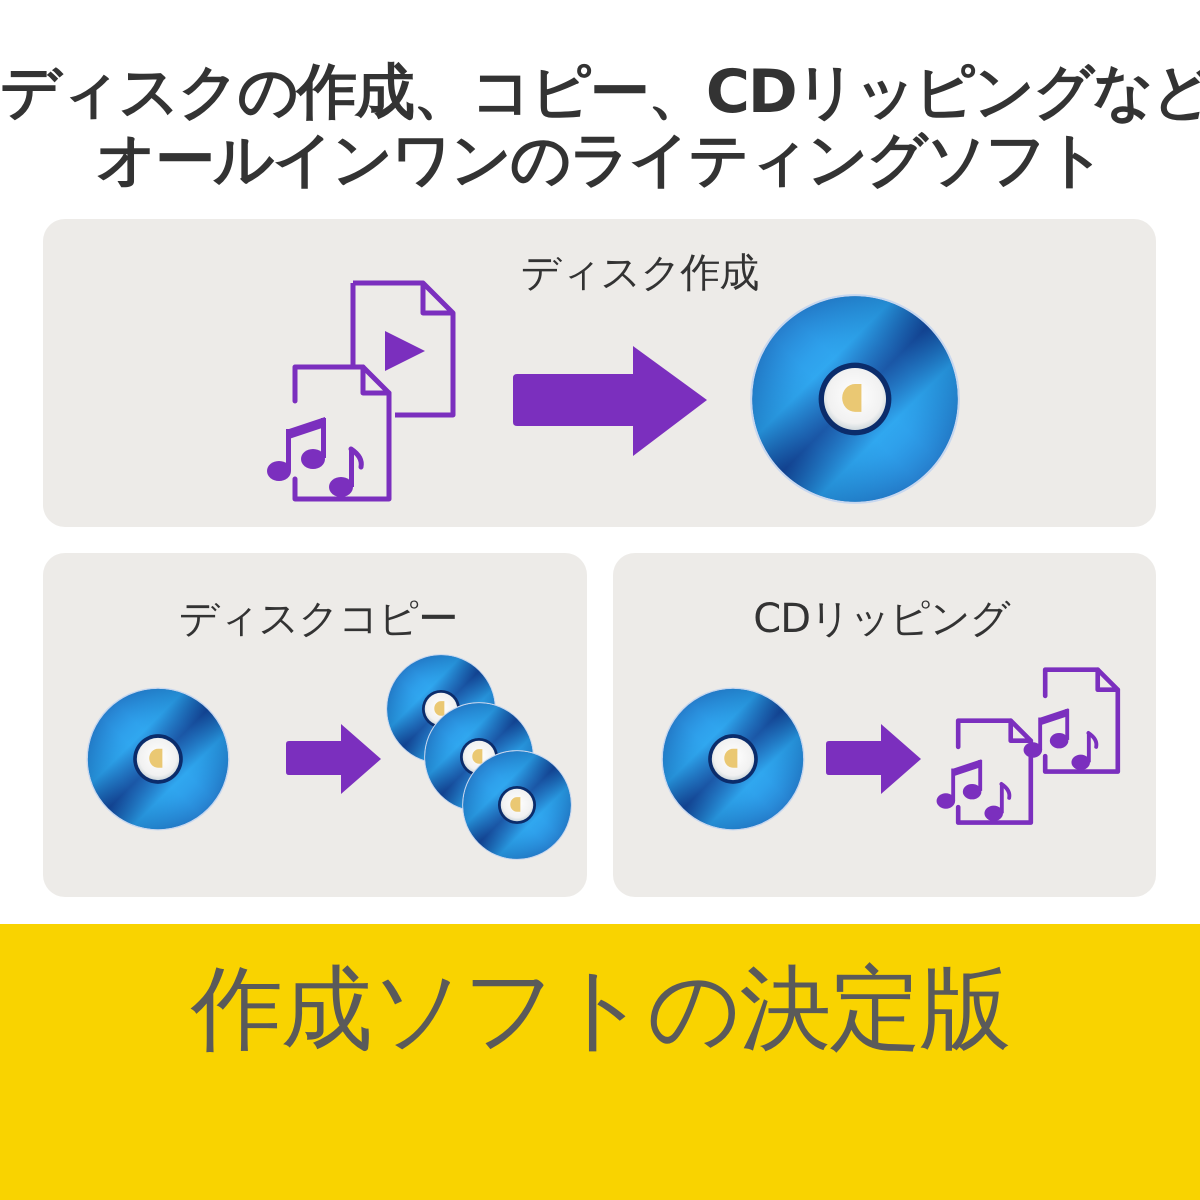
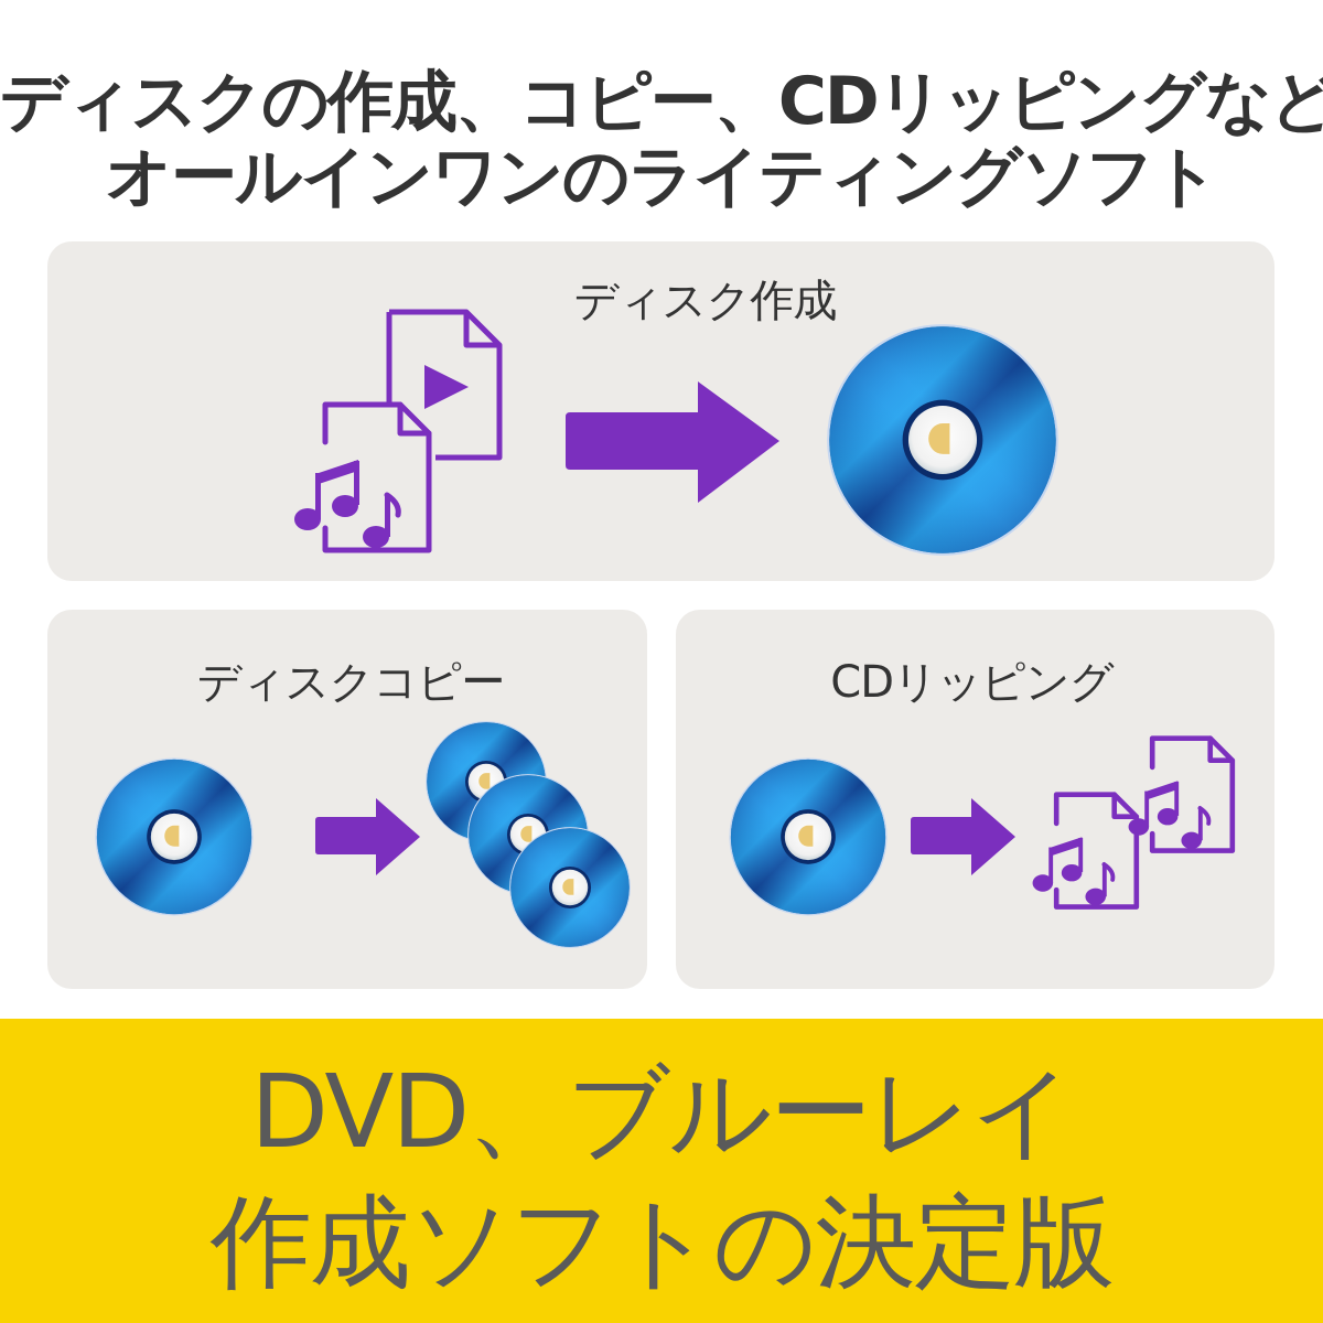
  ディスクの作成、コピー、CDリッピングなど
  オールインワンのライティングソフト
  ディスク作成
  ディスクコピー
  CDリッピング
+ DVD、ブルーレイ
  作成ソフトの決定版
